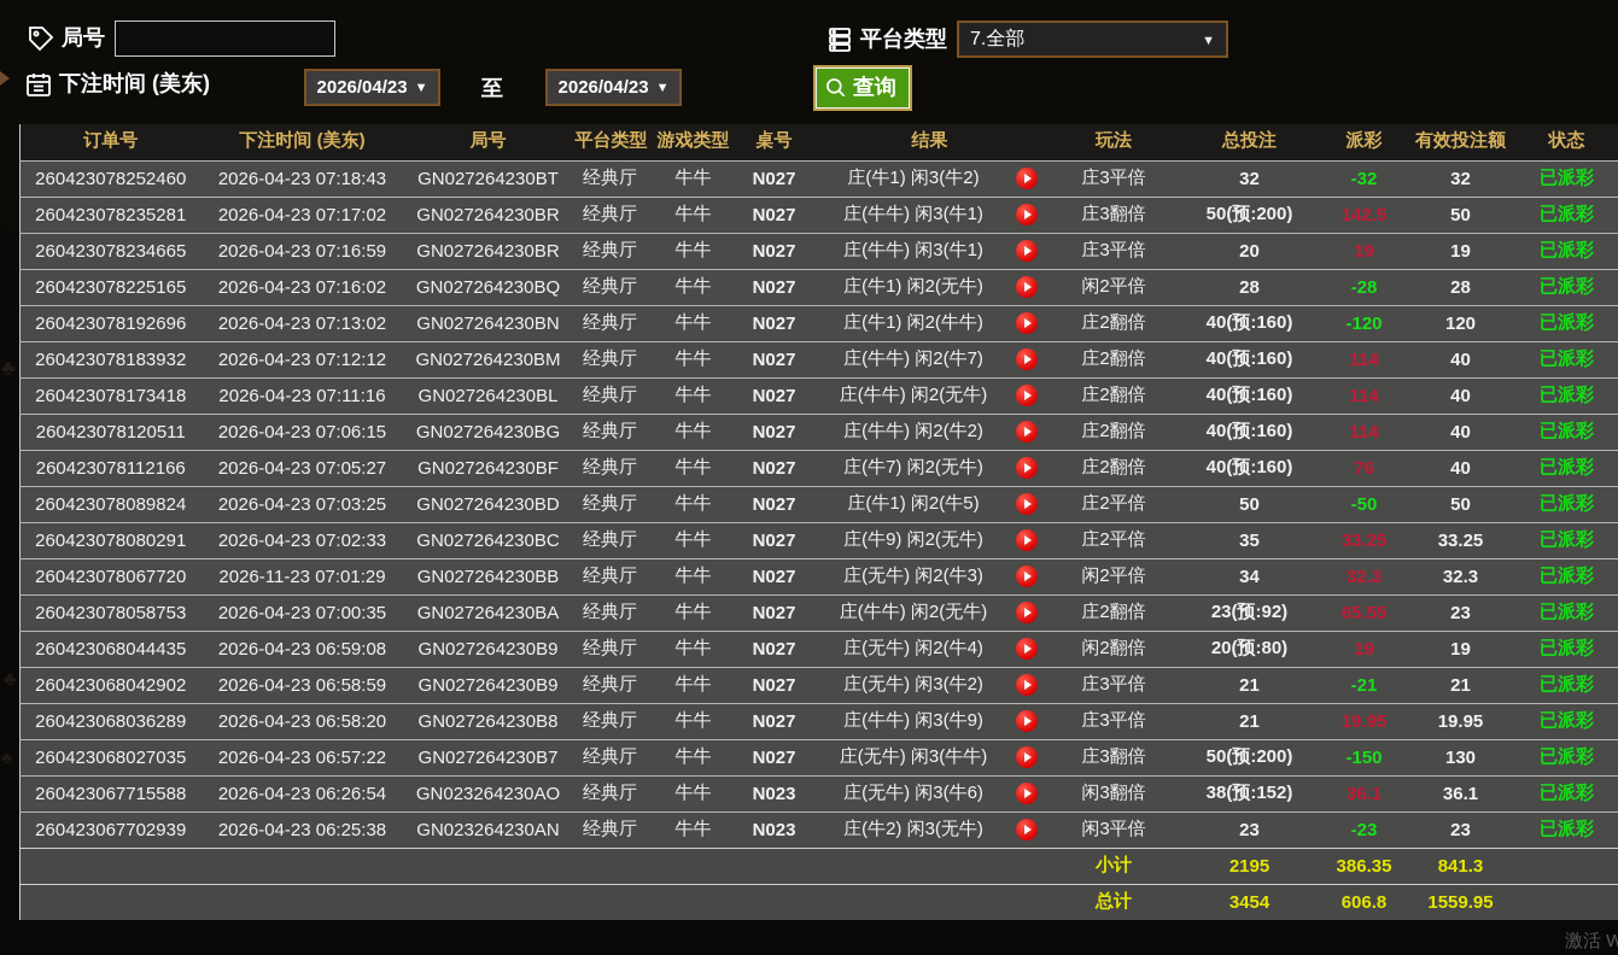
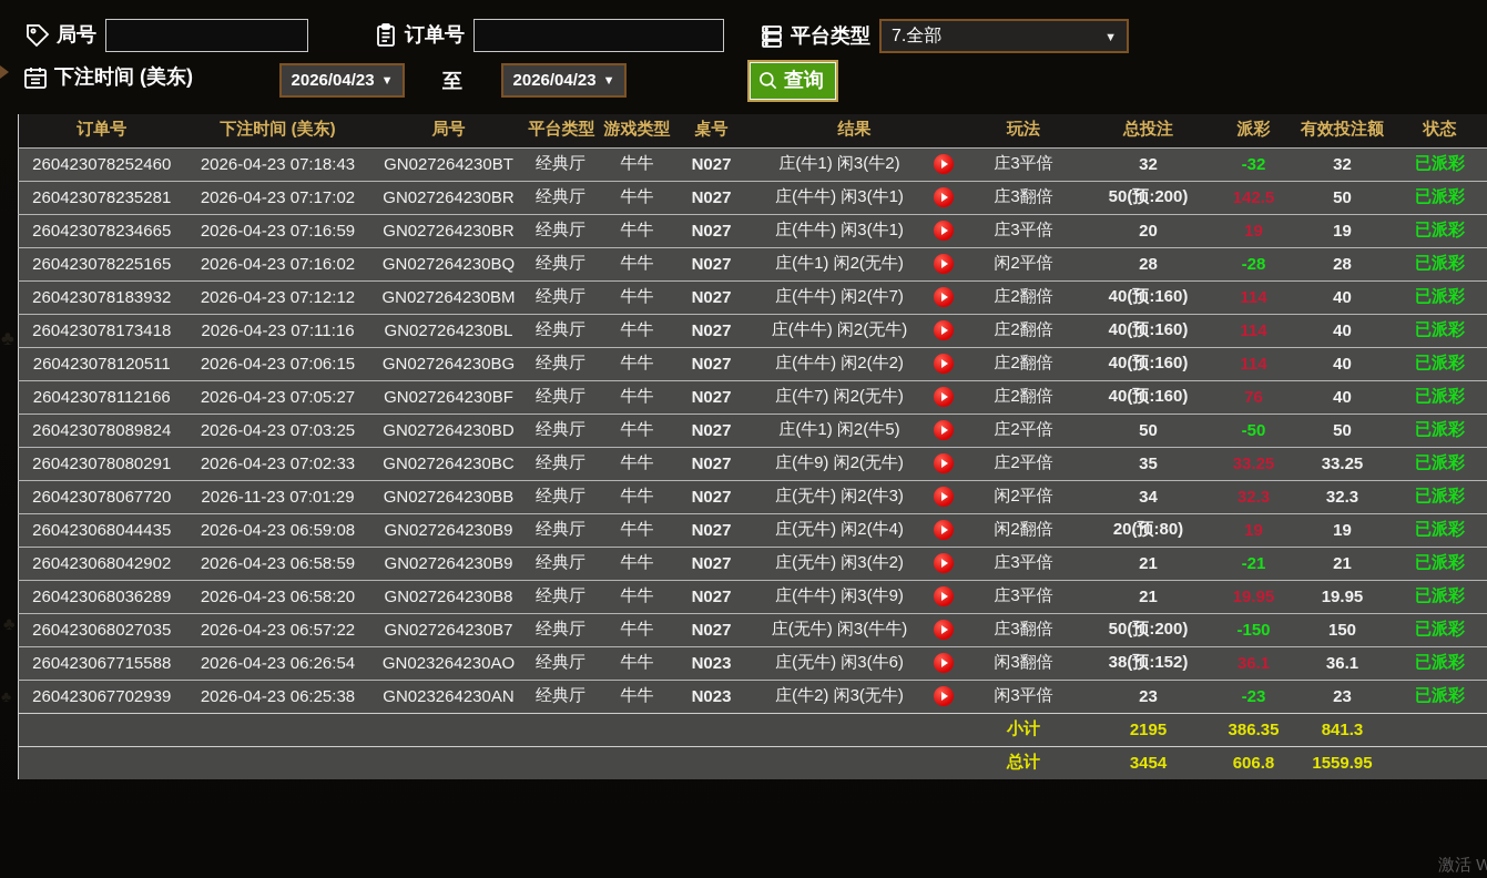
  局号
+ 订单号
  平台类型
  7.全部
  ▼
  下注时间 (美东)
  2026/04/23
  ▼
  至
  2026/04/23
  ▼
  查询
  订单号	下注时间 (美东)	局号	平台类型	游戏类型	桌号	结果	玩法	总投注	派彩	有效投注额	状态
  260423078252460	2026-04-23 07:18:43	GN027264230BT	经典厅	牛牛	N027	庄(牛1) 闲3(牛2)	庄3平倍	32	-32	32	已派彩
  260423078235281	2026-04-23 07:17:02	GN027264230BR	经典厅	牛牛	N027	庄(牛牛) 闲3(牛1)	庄3翻倍	50(预:200)	142.5	50	已派彩
  260423078234665	2026-04-23 07:16:59	GN027264230BR	经典厅	牛牛	N027	庄(牛牛) 闲3(牛1)	庄3平倍	20	19	19	已派彩
  260423078225165	2026-04-23 07:16:02	GN027264230BQ	经典厅	牛牛	N027	庄(牛1) 闲2(无牛)	闲2平倍	28	-28	28	已派彩
- 260423078192696	2026-04-23 07:13:02	GN027264230BN	经典厅	牛牛	N027	庄(牛1) 闲2(牛牛)	庄2翻倍	40(预:160)	-120	120	已派彩
  260423078183932	2026-04-23 07:12:12	GN027264230BM	经典厅	牛牛	N027	庄(牛牛) 闲2(牛7)	庄2翻倍	40(预:160)	114	40	已派彩
  260423078173418	2026-04-23 07:11:16	GN027264230BL	经典厅	牛牛	N027	庄(牛牛) 闲2(无牛)	庄2翻倍	40(预:160)	114	40	已派彩
  260423078120511	2026-04-23 07:06:15	GN027264230BG	经典厅	牛牛	N027	庄(牛牛) 闲2(牛2)	庄2翻倍	40(预:160)	114	40	已派彩
  260423078112166	2026-04-23 07:05:27	GN027264230BF	经典厅	牛牛	N027	庄(牛7) 闲2(无牛)	庄2翻倍	40(预:160)	76	40	已派彩
  260423078089824	2026-04-23 07:03:25	GN027264230BD	经典厅	牛牛	N027	庄(牛1) 闲2(牛5)	庄2平倍	50	-50	50	已派彩
  260423078080291	2026-04-23 07:02:33	GN027264230BC	经典厅	牛牛	N027	庄(牛9) 闲2(无牛)	庄2平倍	35	33.25	33.25	已派彩
  260423078067720	2026-11-23 07:01:29	GN027264230BB	经典厅	牛牛	N027	庄(无牛) 闲2(牛3)	闲2平倍	34	32.3	32.3	已派彩
- 260423078058753	2026-04-23 07:00:35	GN027264230BA	经典厅	牛牛	N027	庄(牛牛) 闲2(无牛)	庄2翻倍	23(预:92)	65.55	23	已派彩
  260423068044435	2026-04-23 06:59:08	GN027264230B9	经典厅	牛牛	N027	庄(无牛) 闲2(牛4)	闲2翻倍	20(预:80)	19	19	已派彩
  260423068042902	2026-04-23 06:58:59	GN027264230B9	经典厅	牛牛	N027	庄(无牛) 闲3(牛2)	庄3平倍	21	-21	21	已派彩
  260423068036289	2026-04-23 06:58:20	GN027264230B8	经典厅	牛牛	N027	庄(牛牛) 闲3(牛9)	庄3平倍	21	19.95	19.95	已派彩
- 260423068027035	2026-04-23 06:57:22	GN027264230B7	经典厅	牛牛	N027	庄(无牛) 闲3(牛牛)	庄3翻倍	50(预:200)	-150	130	已派彩
+ 260423068027035	2026-04-23 06:57:22	GN027264230B7	经典厅	牛牛	N027	庄(无牛) 闲3(牛牛)	庄3翻倍	50(预:200)	-150	150	已派彩
  260423067715588	2026-04-23 06:26:54	GN023264230AO	经典厅	牛牛	N023	庄(无牛) 闲3(牛6)	闲3翻倍	38(预:152)	36.1	36.1	已派彩
  260423067702939	2026-04-23 06:25:38	GN023264230AN	经典厅	牛牛	N023	庄(牛2) 闲3(无牛)	闲3平倍	23	-23	23	已派彩
  	小计	2195	386.35	841.3
  	总计	3454	606.8	1559.95
  激活 W
